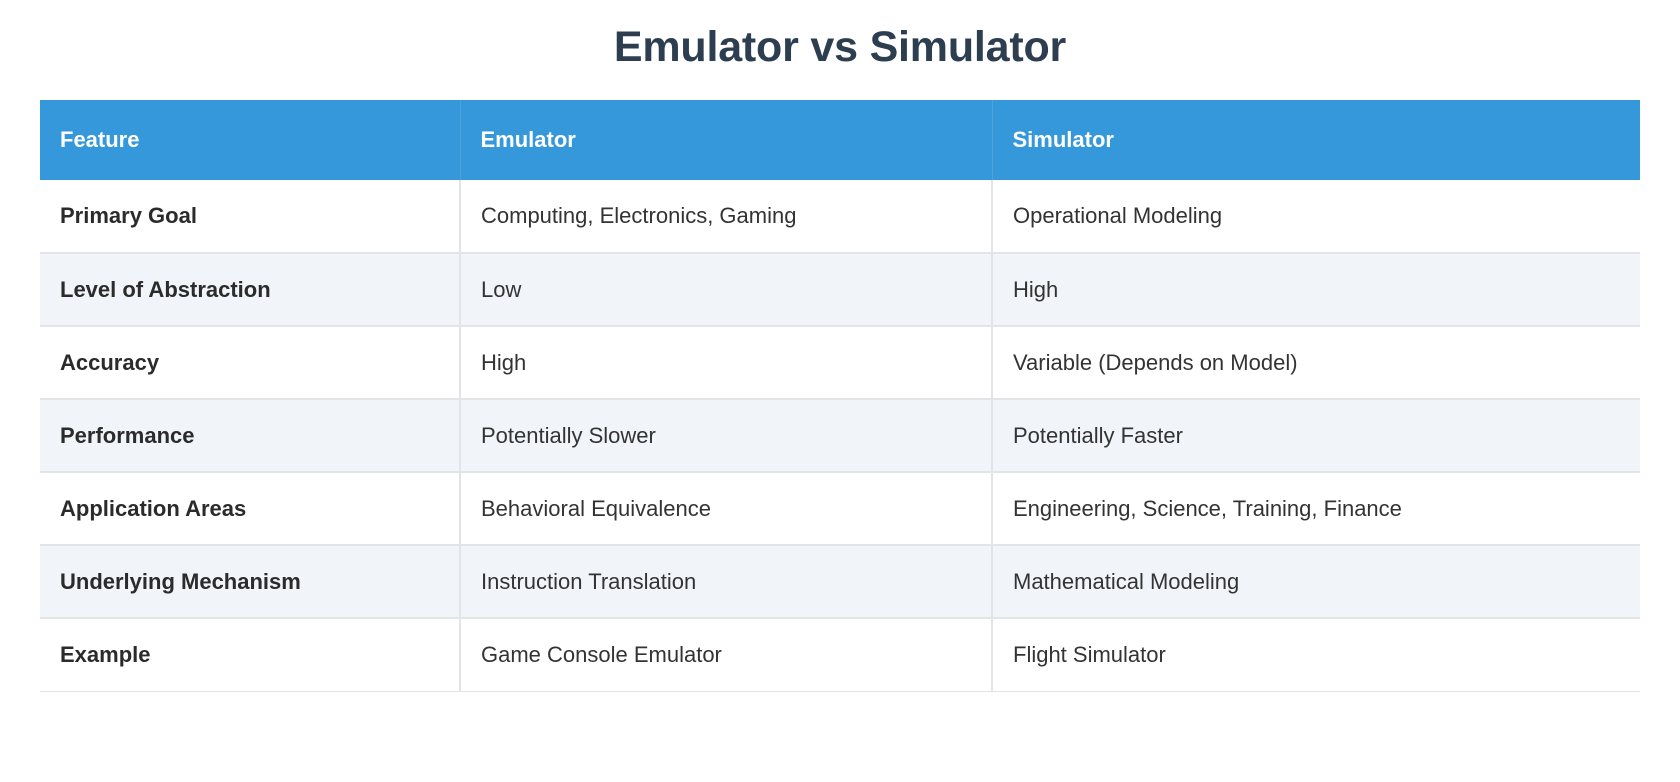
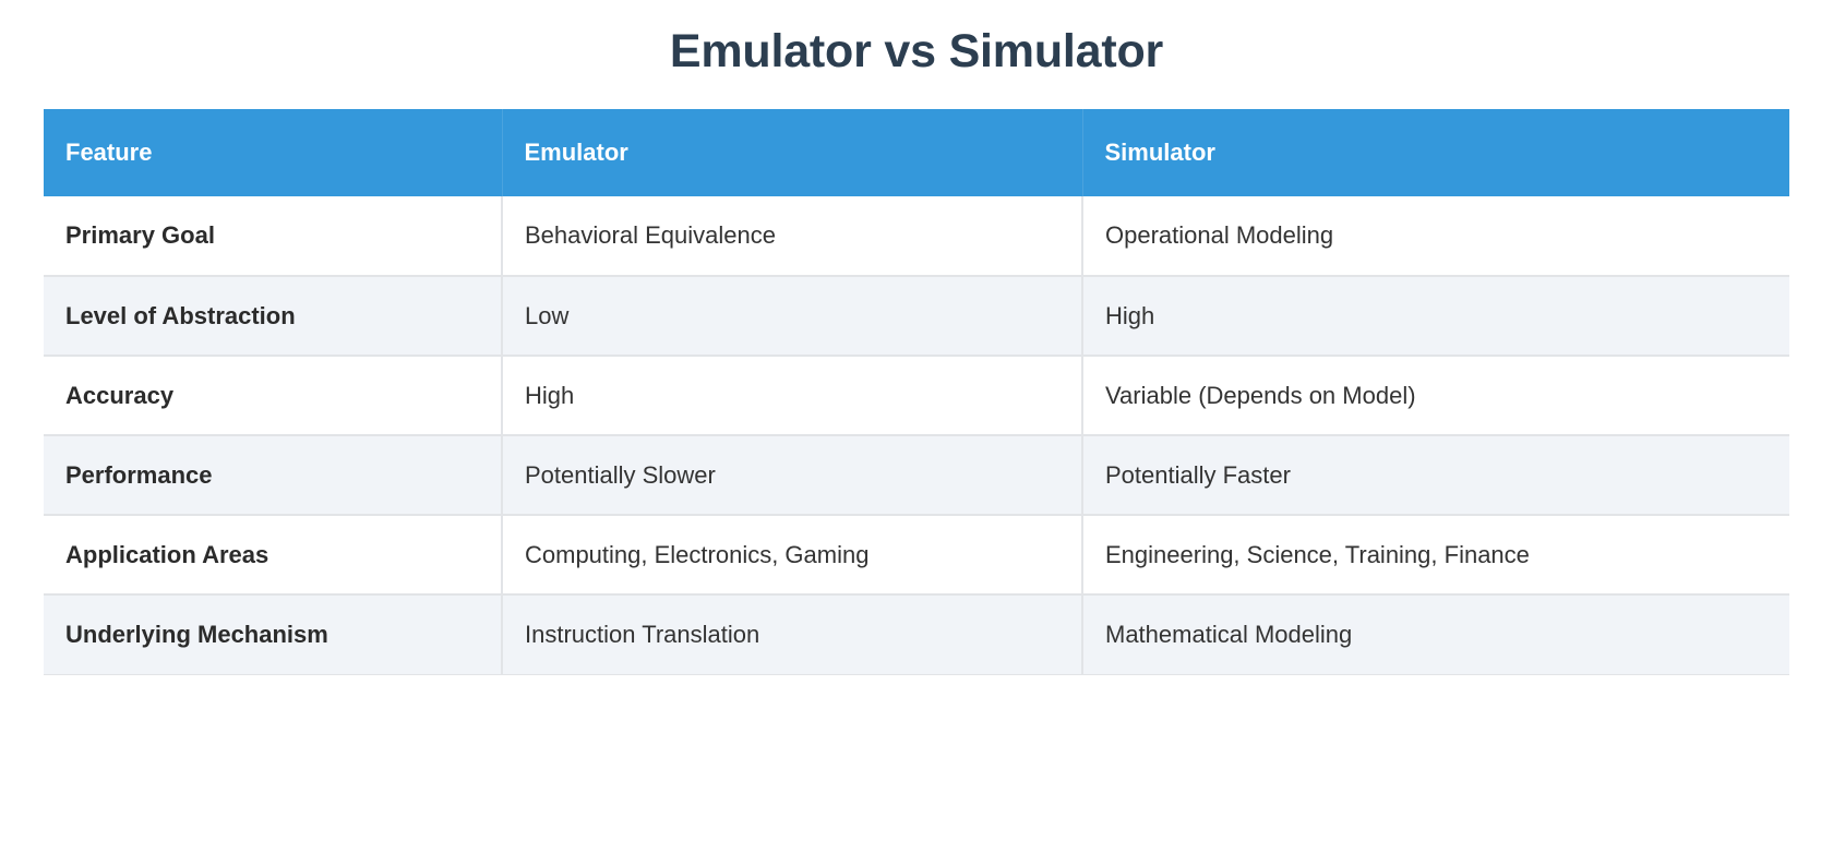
  Emulator vs Simulator
  Feature	Emulator	Simulator
- Primary Goal	Computing, Electronics, Gaming	Operational Modeling
+ Primary Goal	Behavioral Equivalence	Operational Modeling
  Level of Abstraction	Low	High
  Accuracy	High	Variable (Depends on Model)
  Performance	Potentially Slower	Potentially Faster
- Application Areas	Behavioral Equivalence	Engineering, Science, Training, Finance
+ Application Areas	Computing, Electronics, Gaming	Engineering, Science, Training, Finance
  Underlying Mechanism	Instruction Translation	Mathematical Modeling
- Example	Game Console Emulator	Flight Simulator
